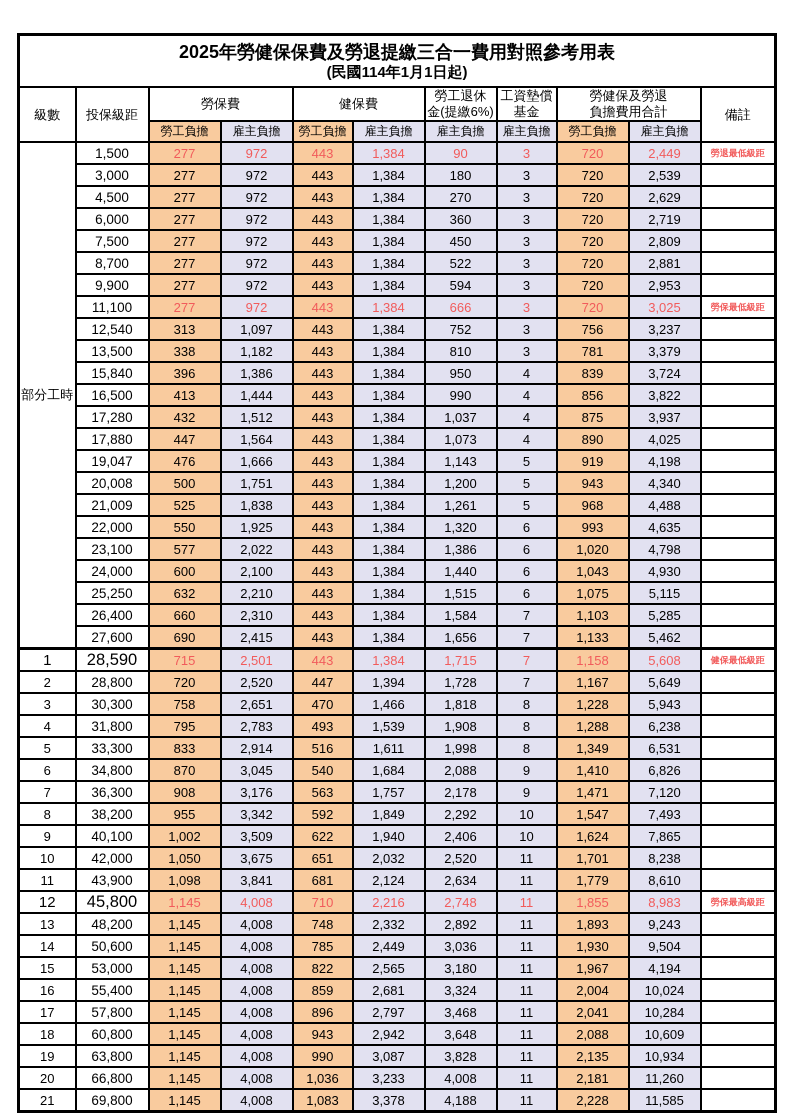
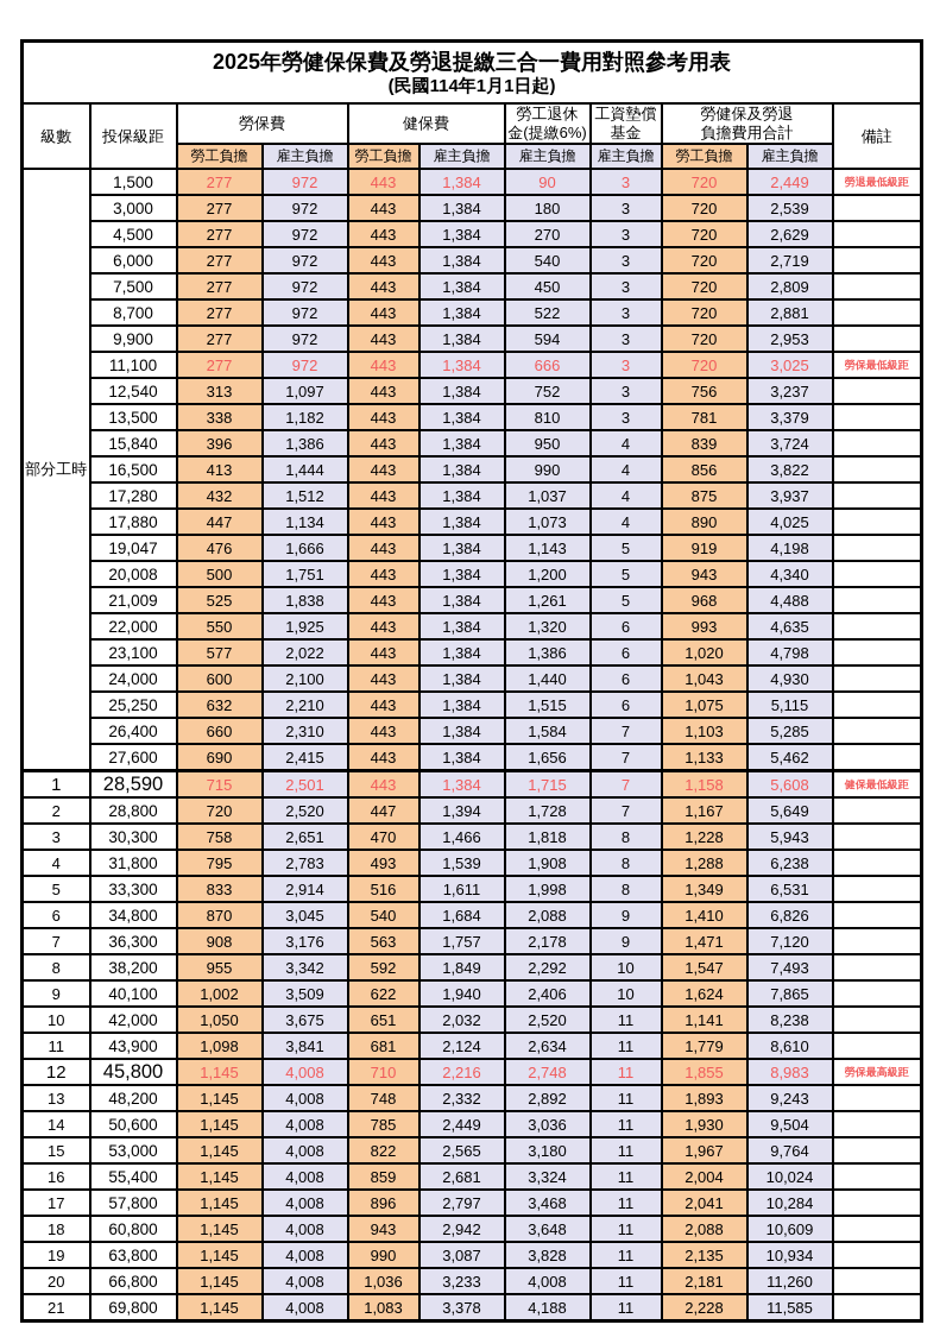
  2025年勞健保保費及勞退提繳三合一費用對照參考用表 (民國114年1月1日起)
  級數	投保級距	勞保費	健保費	勞工退休金(提繳6%)	工資墊償基金	勞健保及勞退負擔費用合計	備註
  勞工負擔	雇主負擔	勞工負擔	雇主負擔	雇主負擔	雇主負擔	勞工負擔	雇主負擔
  部分工時	1,500	277	972	443	1,384	90	3	720	2,449	勞退最低級距
  3,000	277	972	443	1,384	180	3	720	2,539
  4,500	277	972	443	1,384	270	3	720	2,629
- 6,000	277	972	443	1,384	360	3	720	2,719
+ 6,000	277	972	443	1,384	540	3	720	2,719
  7,500	277	972	443	1,384	450	3	720	2,809
  8,700	277	972	443	1,384	522	3	720	2,881
  9,900	277	972	443	1,384	594	3	720	2,953
  11,100	277	972	443	1,384	666	3	720	3,025	勞保最低級距
  12,540	313	1,097	443	1,384	752	3	756	3,237
  13,500	338	1,182	443	1,384	810	3	781	3,379
  15,840	396	1,386	443	1,384	950	4	839	3,724
  16,500	413	1,444	443	1,384	990	4	856	3,822
  17,280	432	1,512	443	1,384	1,037	4	875	3,937
- 17,880	447	1,564	443	1,384	1,073	4	890	4,025
+ 17,880	447	1,134	443	1,384	1,073	4	890	4,025
  19,047	476	1,666	443	1,384	1,143	5	919	4,198
  20,008	500	1,751	443	1,384	1,200	5	943	4,340
  21,009	525	1,838	443	1,384	1,261	5	968	4,488
  22,000	550	1,925	443	1,384	1,320	6	993	4,635
  23,100	577	2,022	443	1,384	1,386	6	1,020	4,798
  24,000	600	2,100	443	1,384	1,440	6	1,043	4,930
  25,250	632	2,210	443	1,384	1,515	6	1,075	5,115
  26,400	660	2,310	443	1,384	1,584	7	1,103	5,285
  27,600	690	2,415	443	1,384	1,656	7	1,133	5,462
  1	28,590	715	2,501	443	1,384	1,715	7	1,158	5,608	健保最低級距
  2	28,800	720	2,520	447	1,394	1,728	7	1,167	5,649
  3	30,300	758	2,651	470	1,466	1,818	8	1,228	5,943
  4	31,800	795	2,783	493	1,539	1,908	8	1,288	6,238
  5	33,300	833	2,914	516	1,611	1,998	8	1,349	6,531
  6	34,800	870	3,045	540	1,684	2,088	9	1,410	6,826
  7	36,300	908	3,176	563	1,757	2,178	9	1,471	7,120
  8	38,200	955	3,342	592	1,849	2,292	10	1,547	7,493
  9	40,100	1,002	3,509	622	1,940	2,406	10	1,624	7,865
- 10	42,000	1,050	3,675	651	2,032	2,520	11	1,701	8,238
+ 10	42,000	1,050	3,675	651	2,032	2,520	11	1,141	8,238
  11	43,900	1,098	3,841	681	2,124	2,634	11	1,779	8,610
  12	45,800	1,145	4,008	710	2,216	2,748	11	1,855	8,983	勞保最高級距
  13	48,200	1,145	4,008	748	2,332	2,892	11	1,893	9,243
  14	50,600	1,145	4,008	785	2,449	3,036	11	1,930	9,504
- 15	53,000	1,145	4,008	822	2,565	3,180	11	1,967	4,194
+ 15	53,000	1,145	4,008	822	2,565	3,180	11	1,967	9,764
  16	55,400	1,145	4,008	859	2,681	3,324	11	2,004	10,024
  17	57,800	1,145	4,008	896	2,797	3,468	11	2,041	10,284
  18	60,800	1,145	4,008	943	2,942	3,648	11	2,088	10,609
  19	63,800	1,145	4,008	990	3,087	3,828	11	2,135	10,934
  20	66,800	1,145	4,008	1,036	3,233	4,008	11	2,181	11,260
  21	69,800	1,145	4,008	1,083	3,378	4,188	11	2,228	11,585
